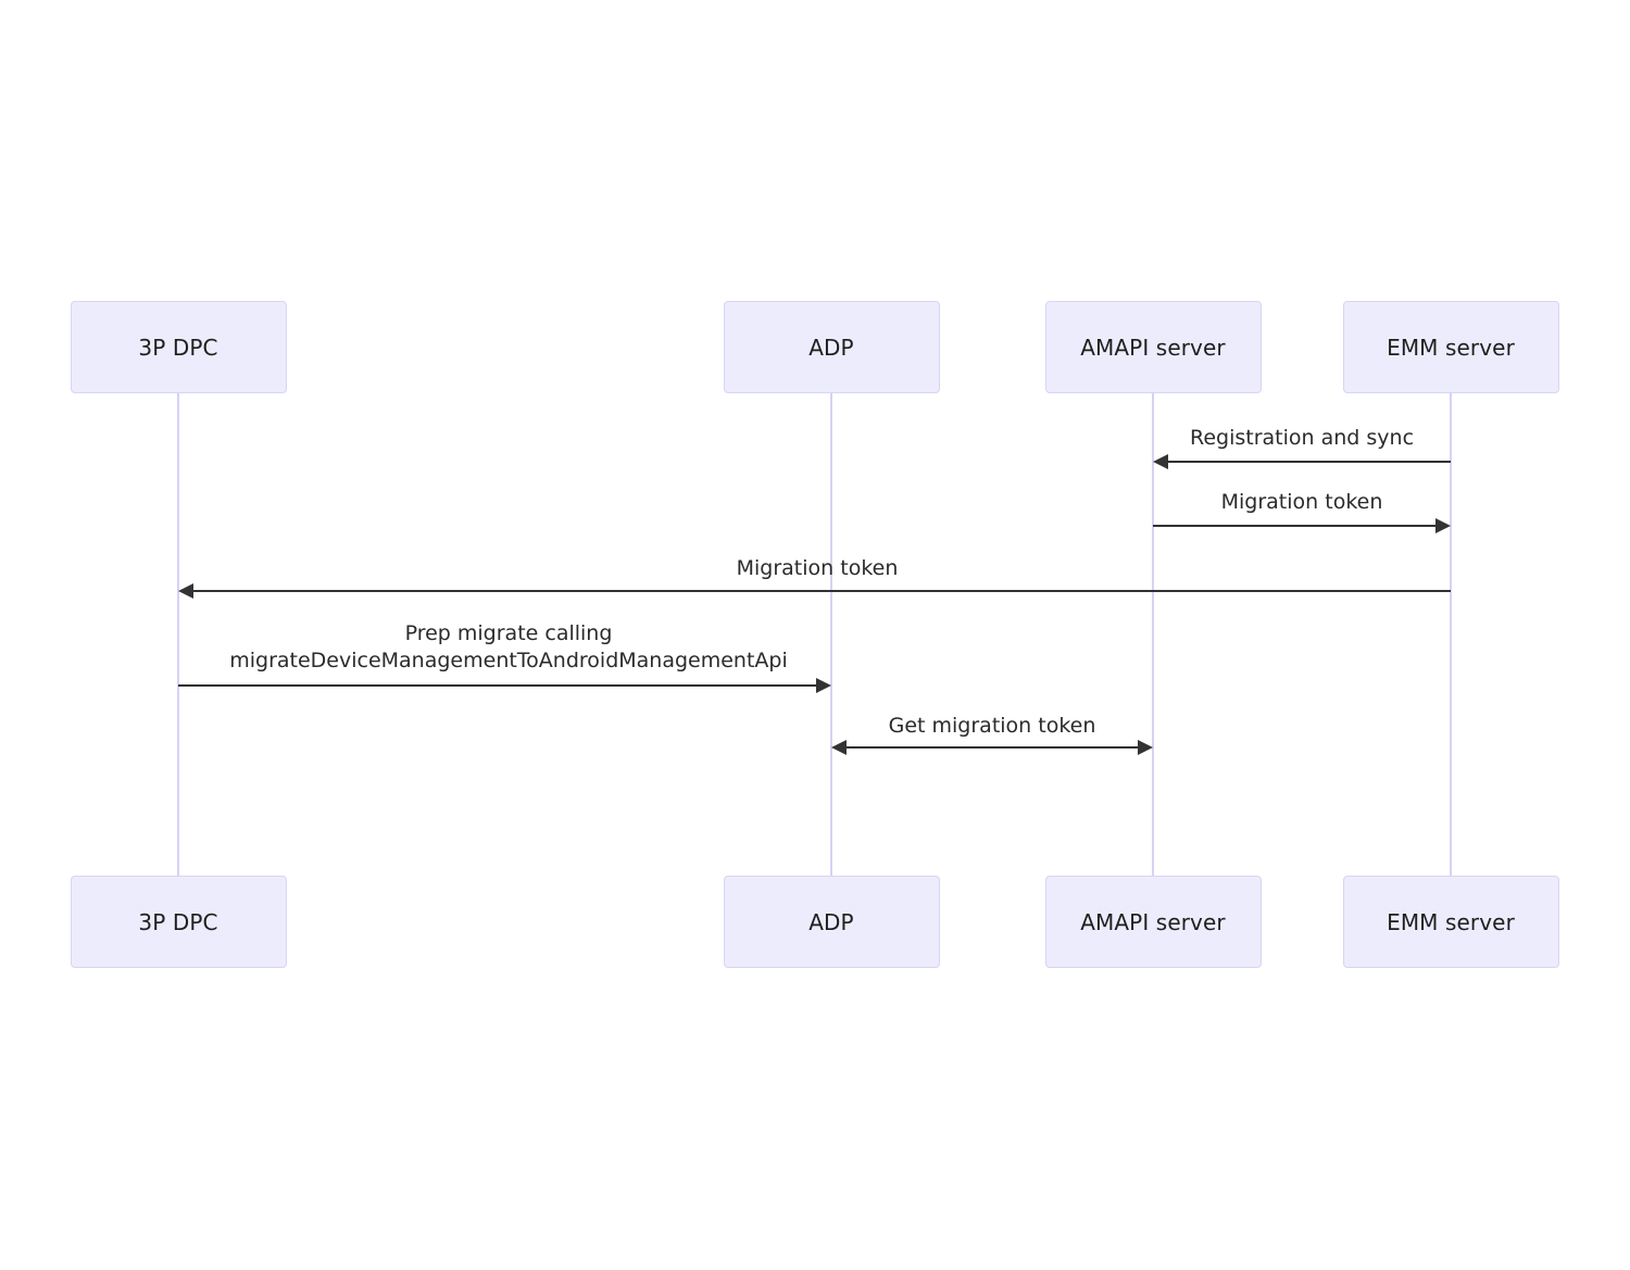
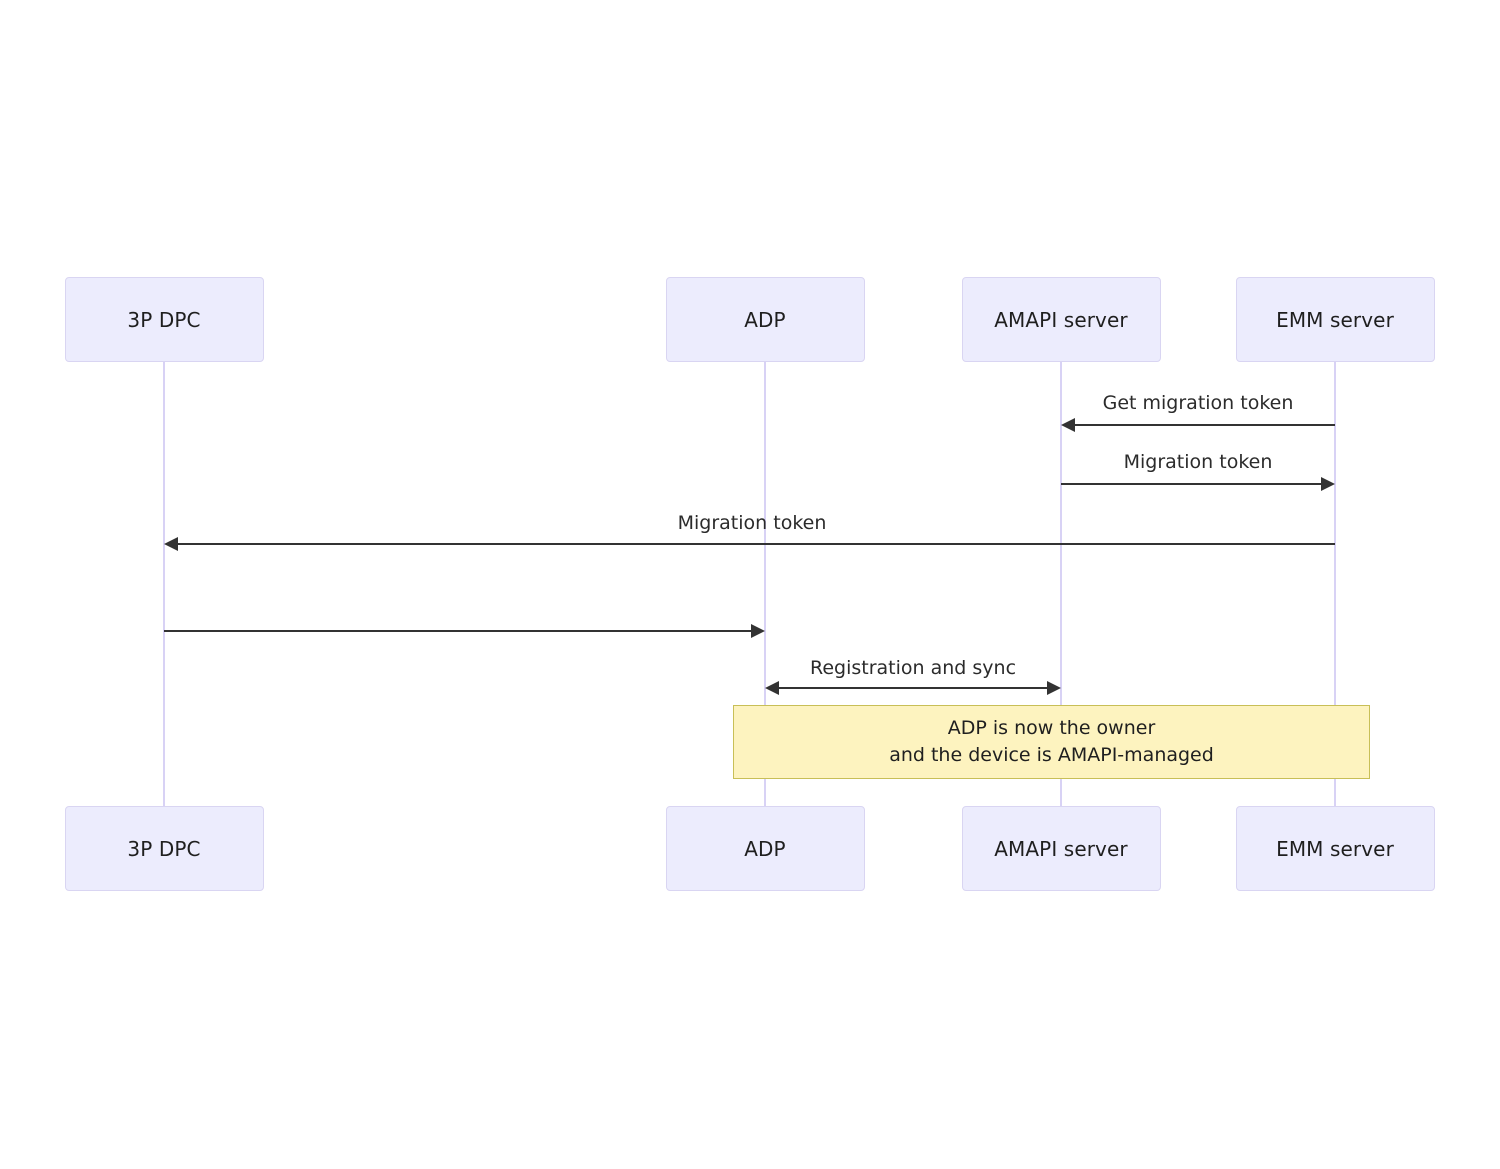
  3P DPC
  ADP
  AMAPI server
  EMM server
  3P DPC
  ADP
  AMAPI server
  EMM server
- Registration and sync
+ Get migration token
  Migration token
  Migration token
- Prep migrate calling
- migrateDeviceManagementToAndroidManagementApi
- Get migration token
+ Registration and sync
+ ADP is now the owner
+ and the device is AMAPI-managed
